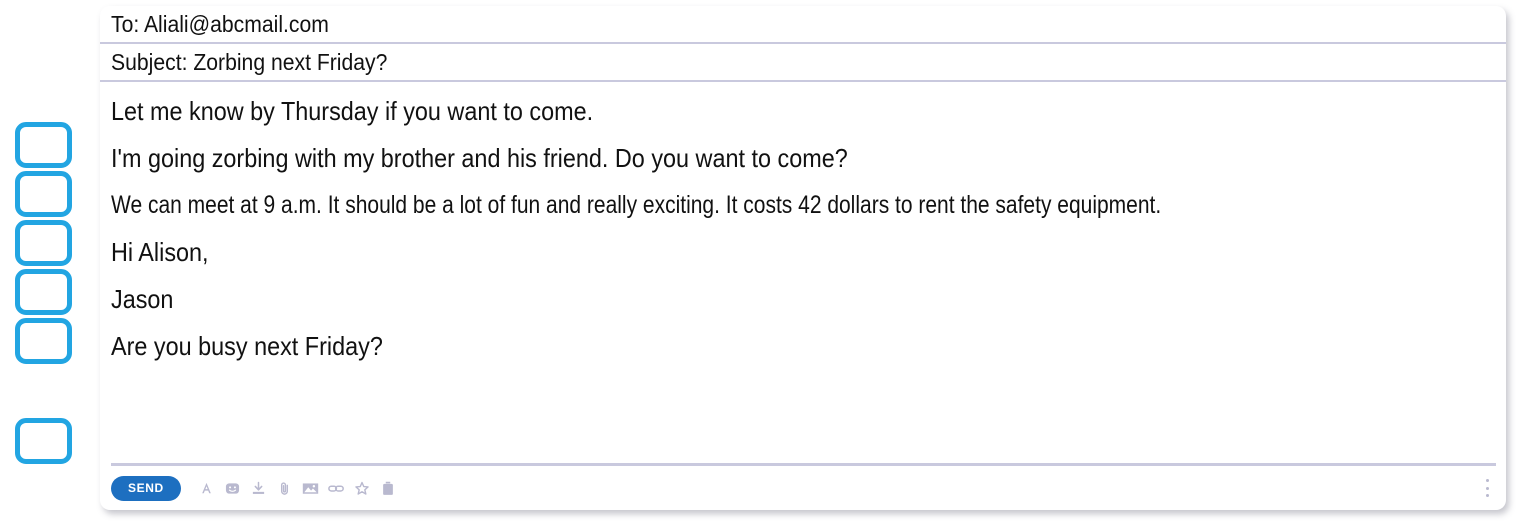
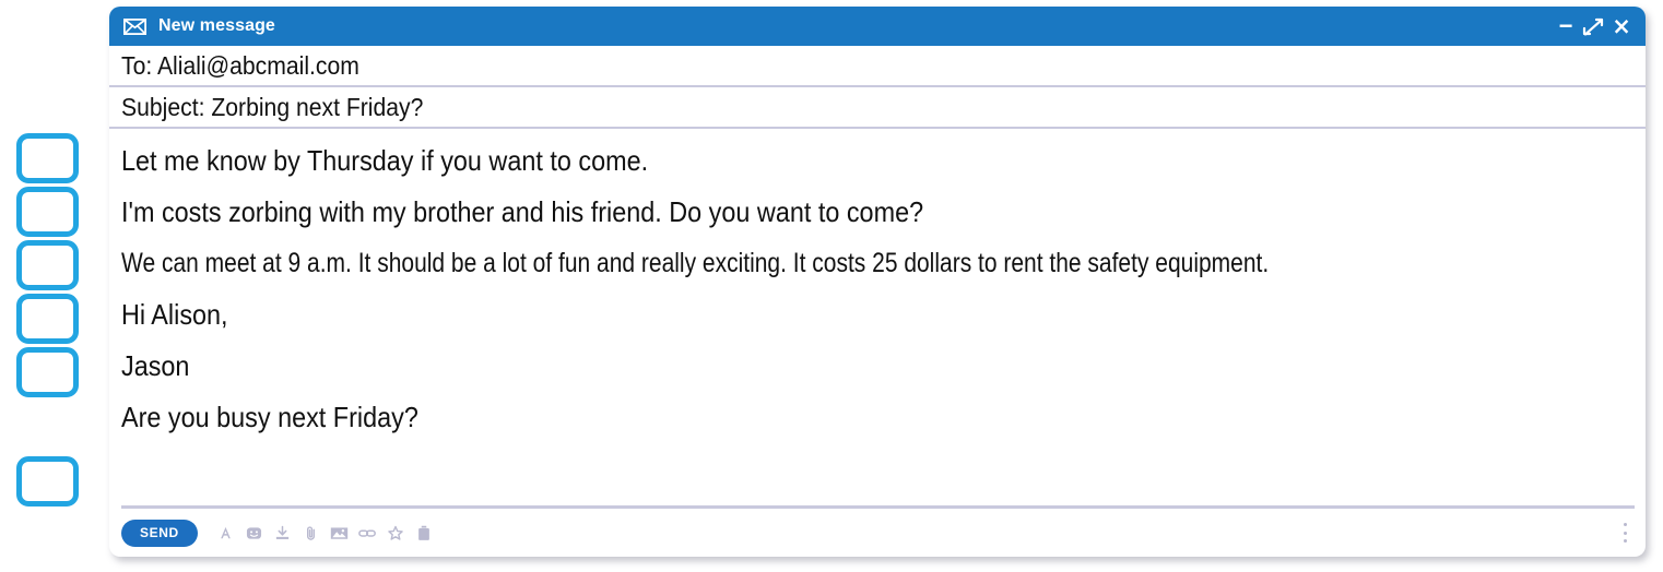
+ New message
+ −
+ ×
  To: Aliali@abcmail.com
  Subject: Zorbing next Friday?
  Let me know by Thursday if you want to come.
- I'm going zorbing with my brother and his friend. Do you want to come?
+ I'm costs zorbing with my brother and his friend. Do you want to come?
- We can meet at 9 a.m. It should be a lot of fun and really exciting. It costs 42 dollars to rent the safety equipment.
+ We can meet at 9 a.m. It should be a lot of fun and really exciting. It costs 25 dollars to rent the safety equipment.
  Hi Alison,
  Jason
  Are you busy next Friday?
  SEND
